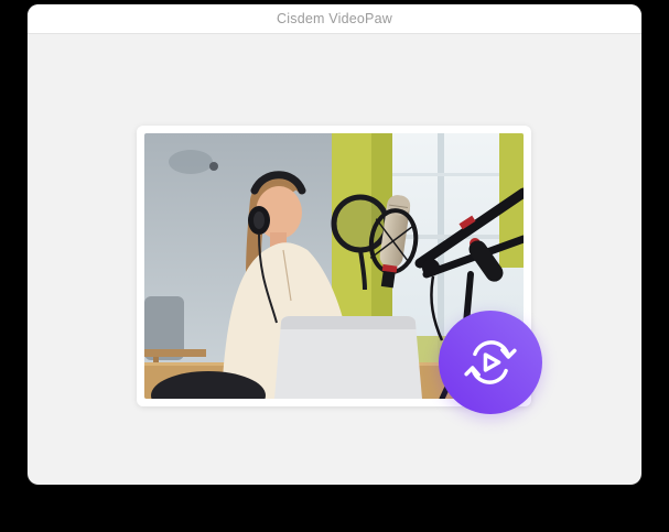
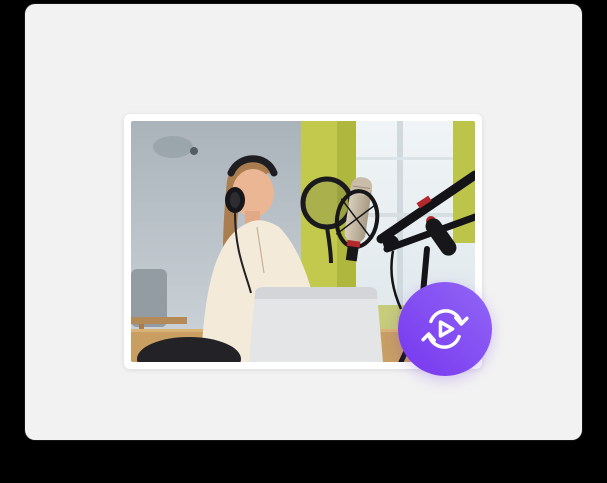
- Cisdem VideoPaw
